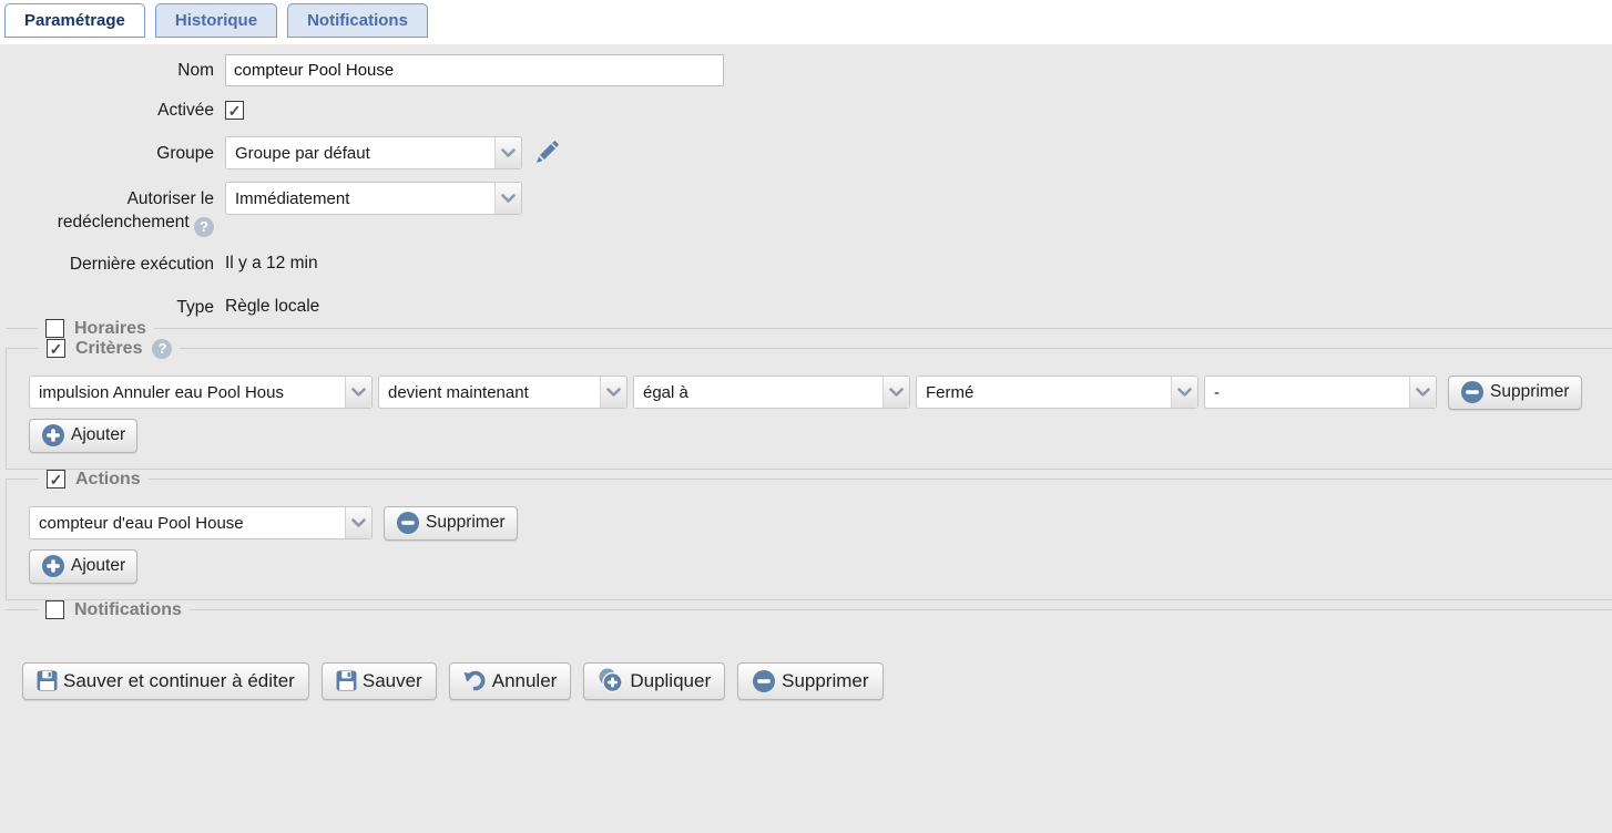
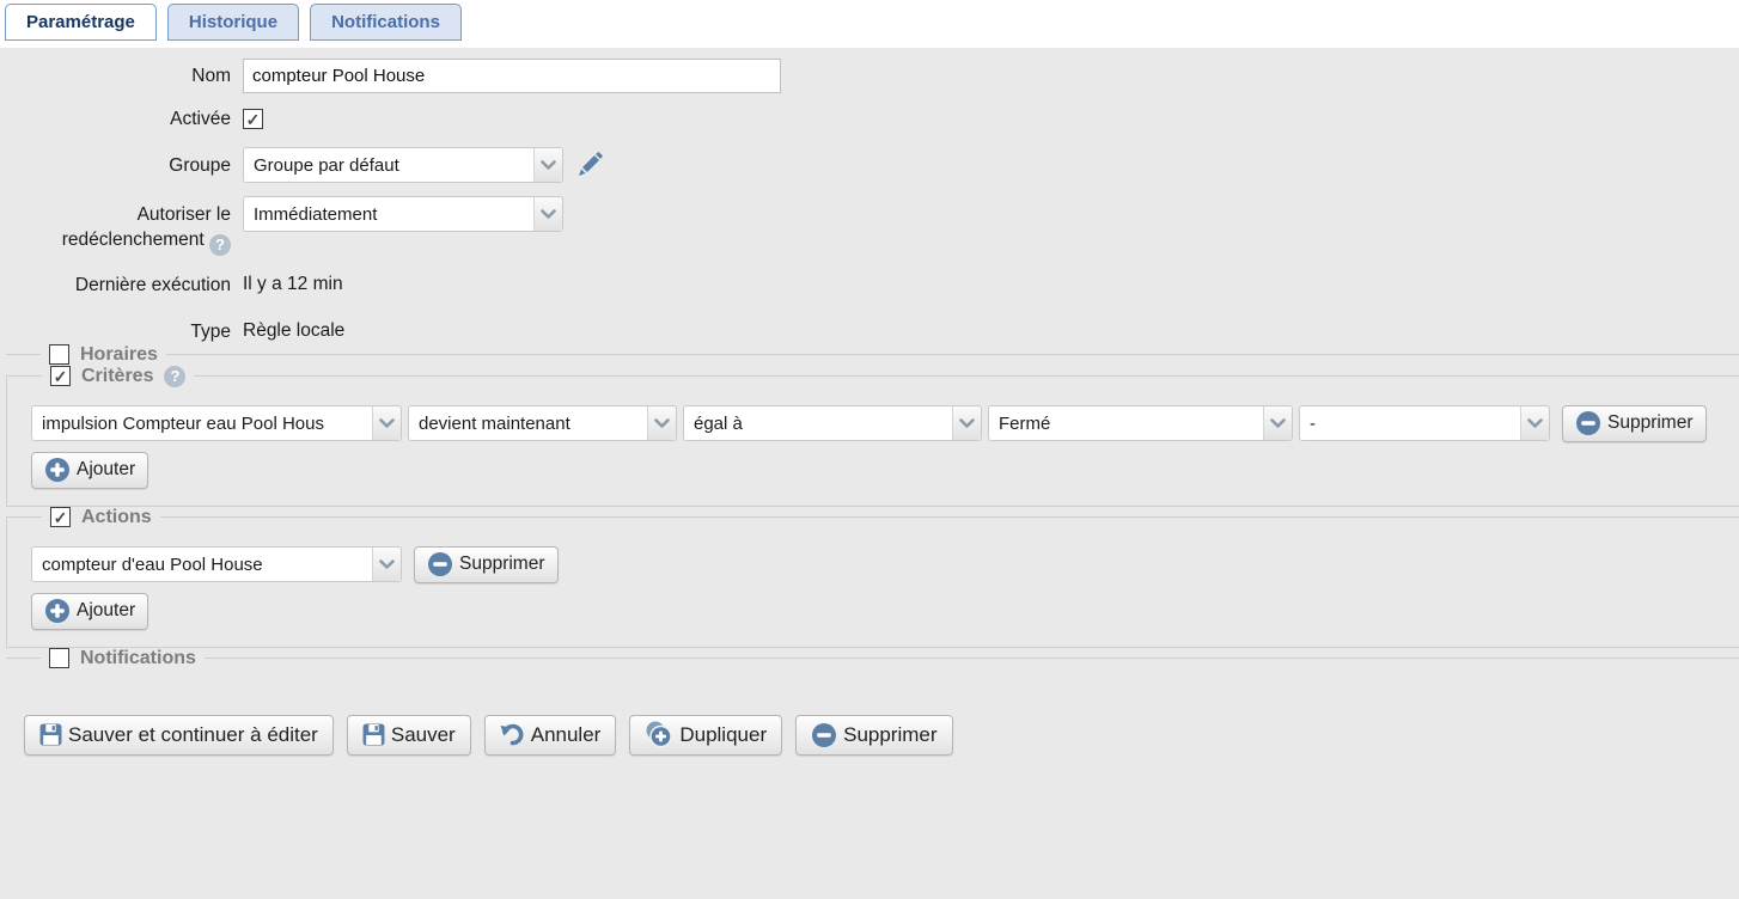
  Paramétrage
  Historique
  Notifications
  Nom
  compteur Pool House
  Activée
  ✓
  Groupe
  Groupe par défaut
  Autoriser le
  redéclenchement ?
  Immédiatement
  Dernière exécution
  Il y a 12 min
  Type
  Règle locale
  Horaires
  ✓
  Critères
  ?
- impulsion Annuler eau Pool Hous
+ impulsion Compteur eau Pool Hous
  devient maintenant
  égal à
  Fermé
  -
  Supprimer
  Ajouter
  ✓
  Actions
  compteur d'eau Pool House
  Supprimer
  Ajouter
  Notifications
  Sauver et continuer à éditer
  Sauver
  Annuler
  Dupliquer
  Supprimer
